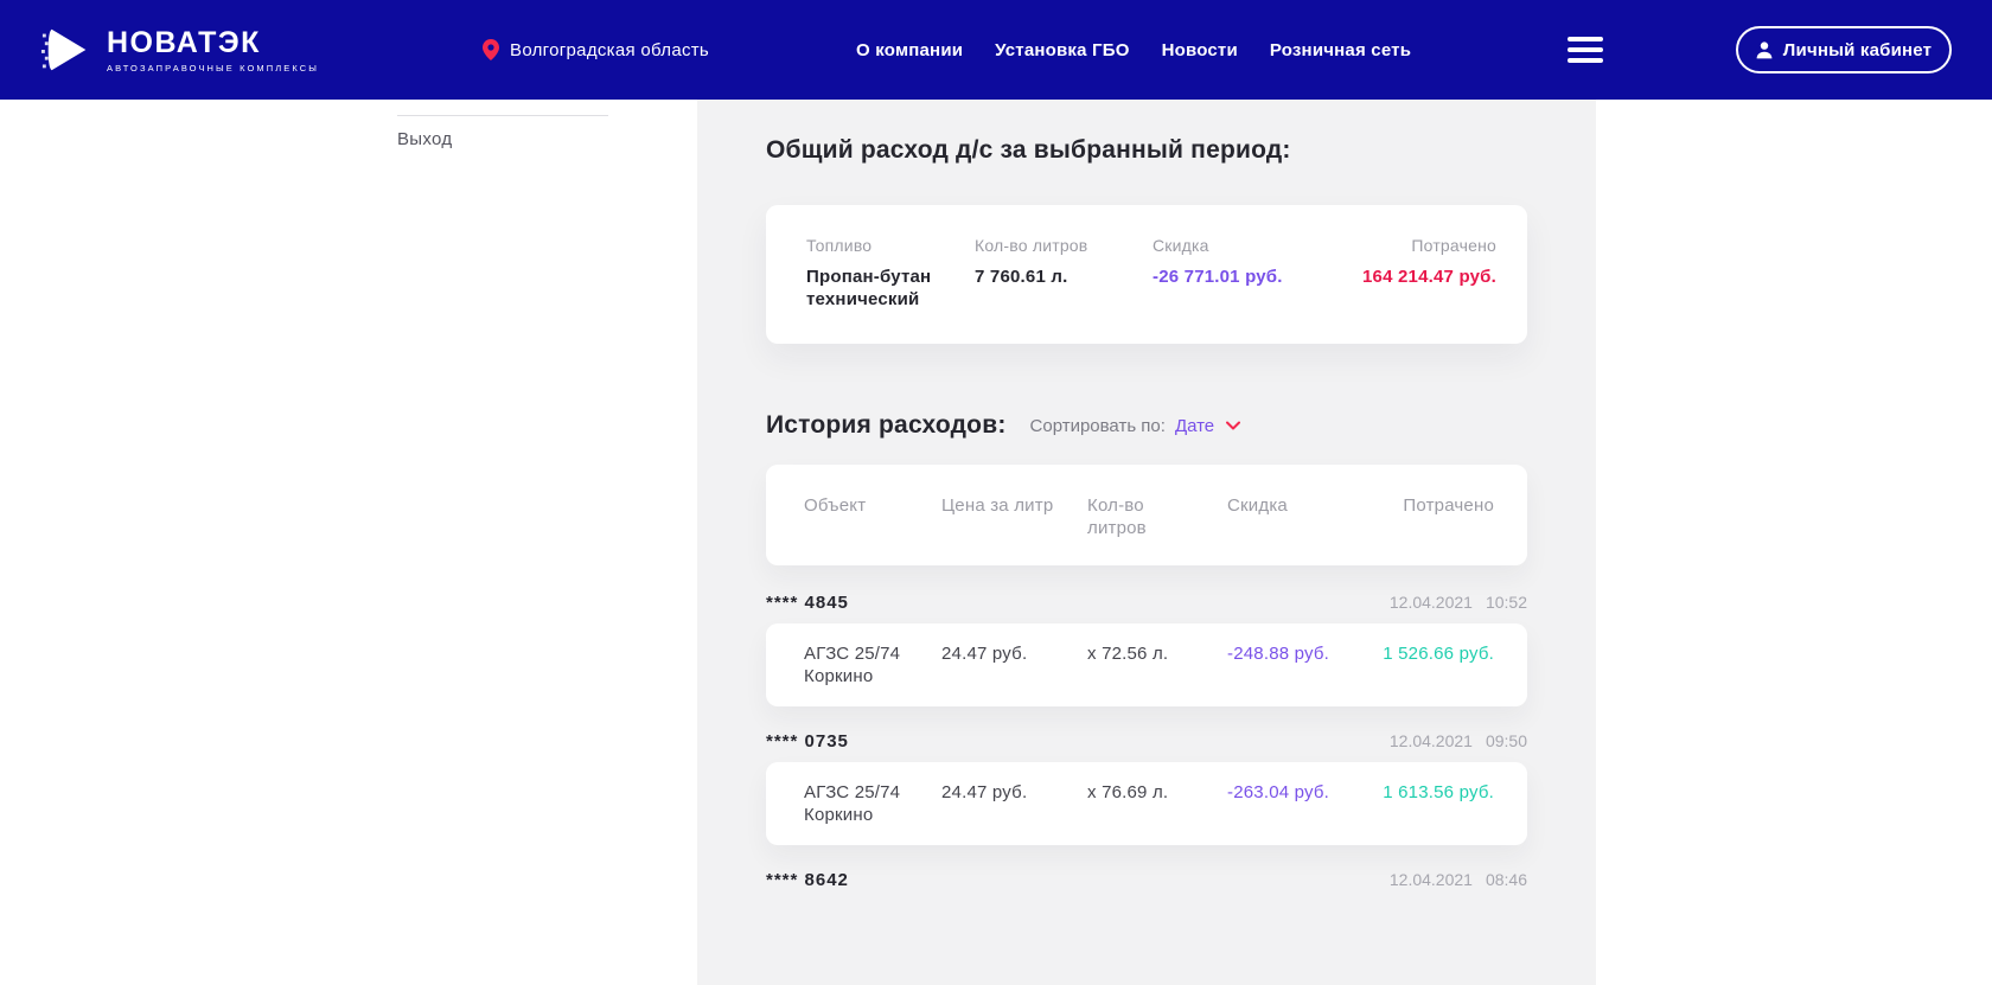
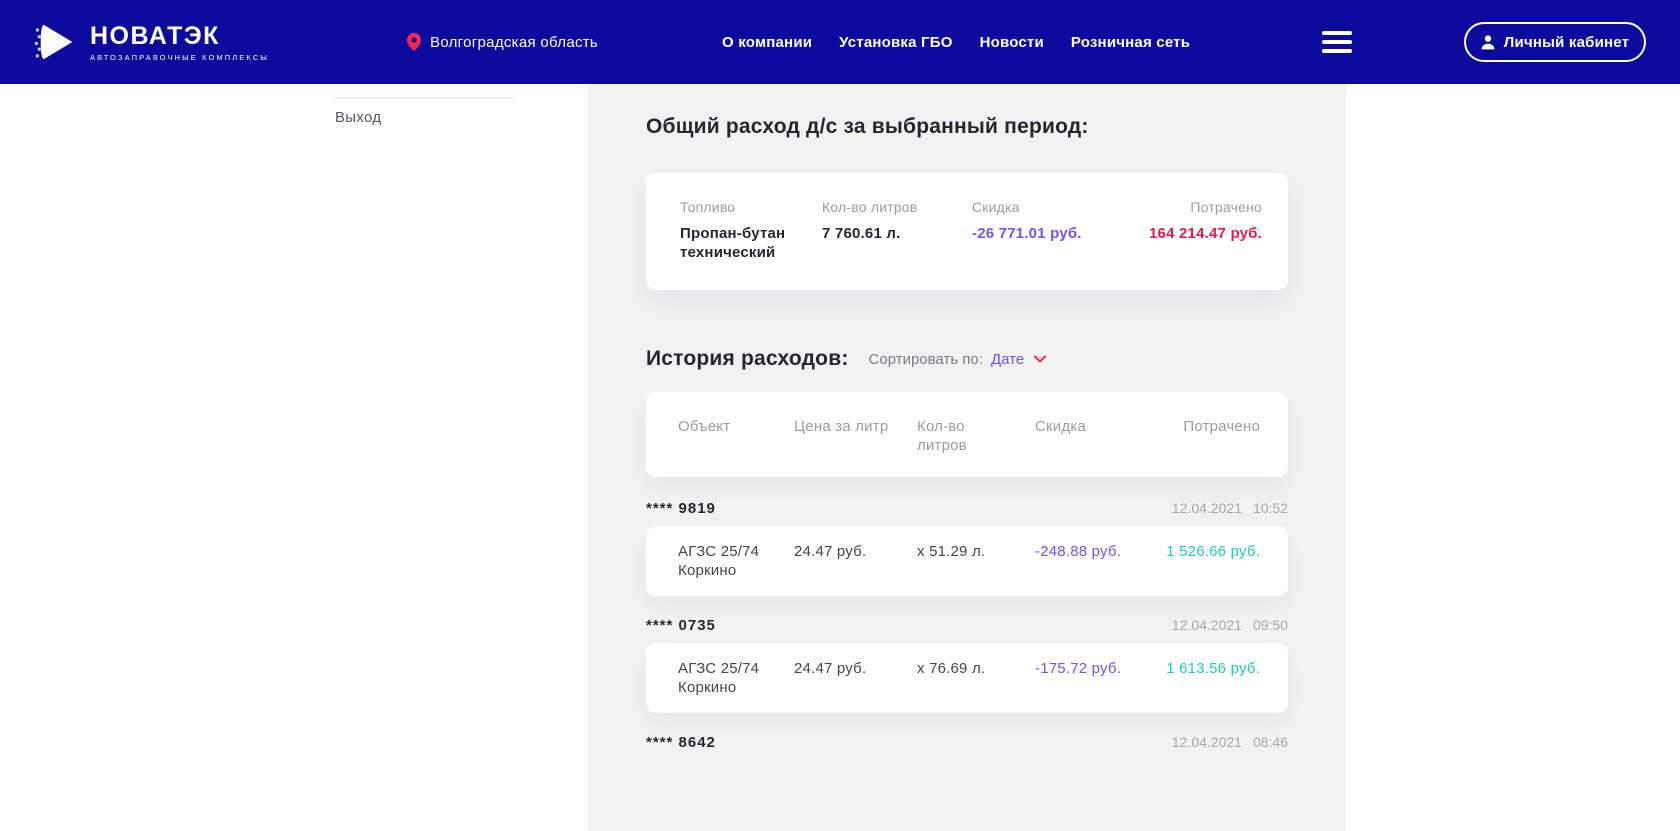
  НОВАТЭК
  АВТОЗАПРАВОЧНЫЕ КОМПЛЕКСЫ
  Волгоградская область
  О компании
  Установка ГБО
  Новости
  Розничная сеть
  Личный кабинет
  Выход
  Общий расход д/с за выбранный период:
  Топливо
  Кол-во литров
  Скидка
  Потрачено
  Пропан-бутан технический
  7 760.61 л.
  -26 771.01 руб.
  164 214.47 руб.
  История расходов:
  Сортировать по:
  Дате
  Объект
  Цена за литр
  Кол-во литров
  Скидка
  Потрачено
- **** 4845
+ **** 9819
  12.04.2021
  10:52
  АГЗС 25/74 Коркино
  24.47 руб.
- х 72.56 л.
+ х 51.29 л.
  -248.88 руб.
  1 526.66 руб.
  **** 0735
  12.04.2021
  09:50
  АГЗС 25/74 Коркино
  24.47 руб.
  х 76.69 л.
- -263.04 руб.
+ -175.72 руб.
  1 613.56 руб.
  **** 8642
  12.04.2021
  08:46
